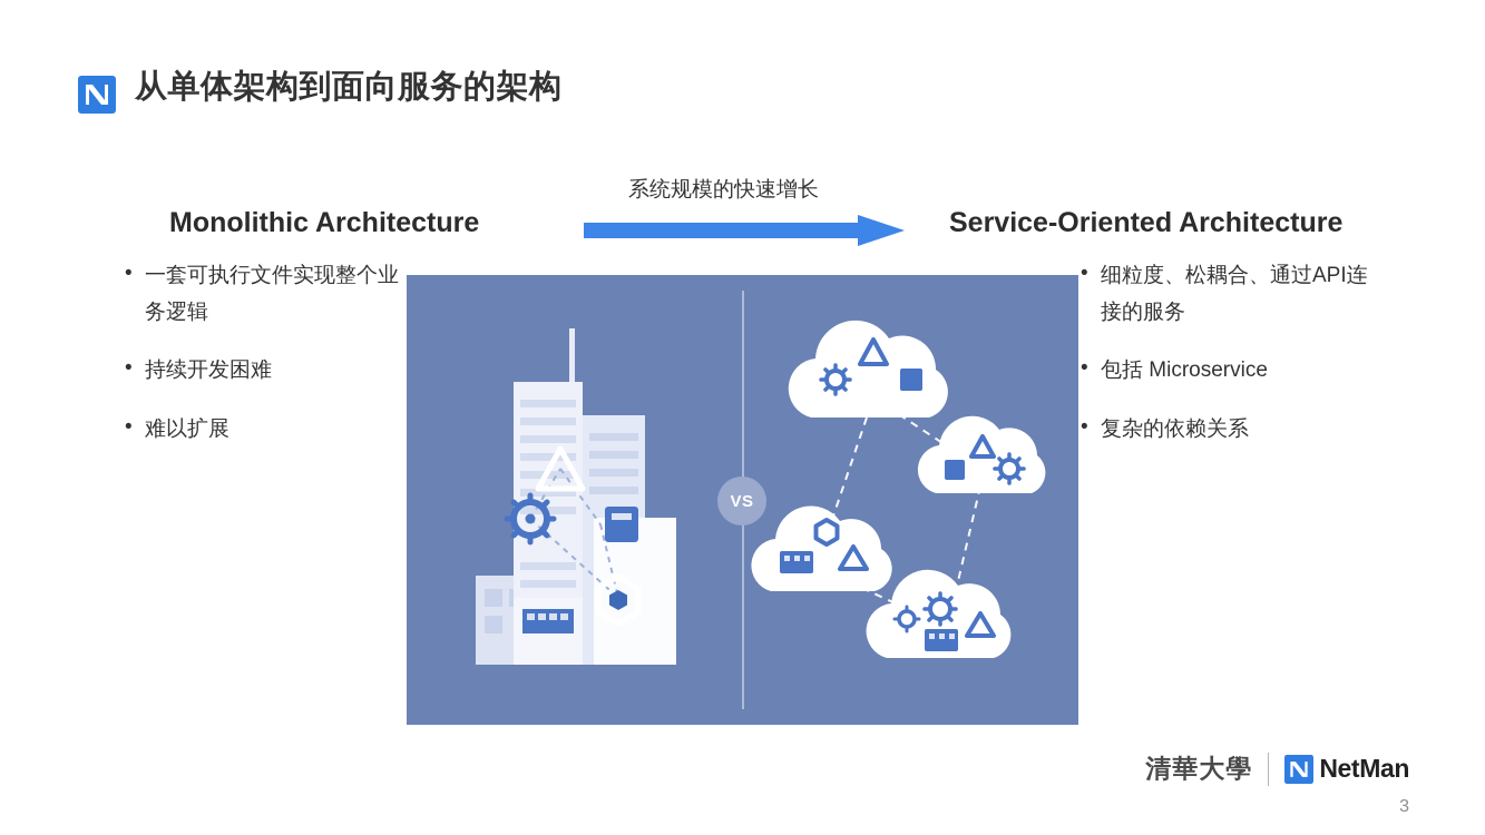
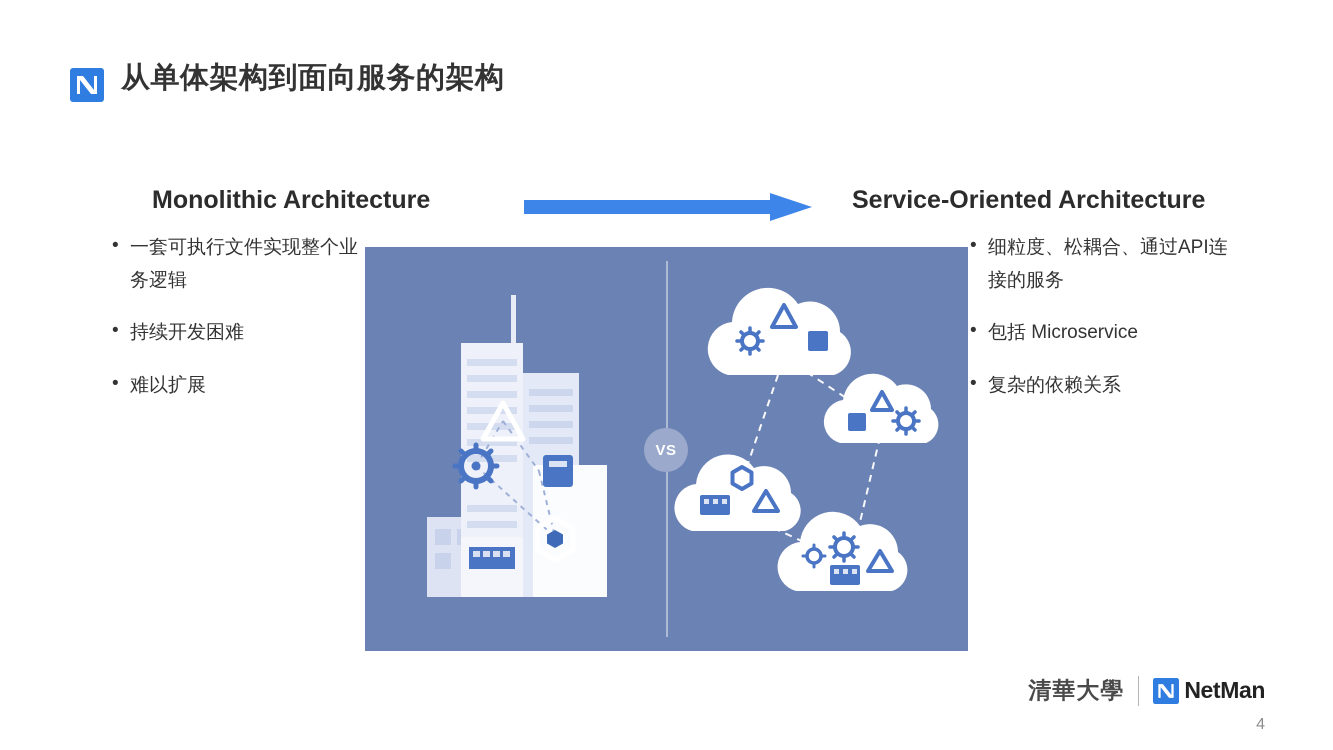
  从单体架构到面向服务的架构
  Monolithic Architecture
  Service-Oriented Architecture
- 系统规模的快速增长
  •
  一套可执行文件实现整个业务逻辑
  •
  持续开发困难
  •
  难以扩展
  •
  细粒度、松耦合、通过API连接的服务
  •
  包括 Microservice
  •
  复杂的依赖关系
  VS
  清華大學
  NetMan
- 3
+ 4
